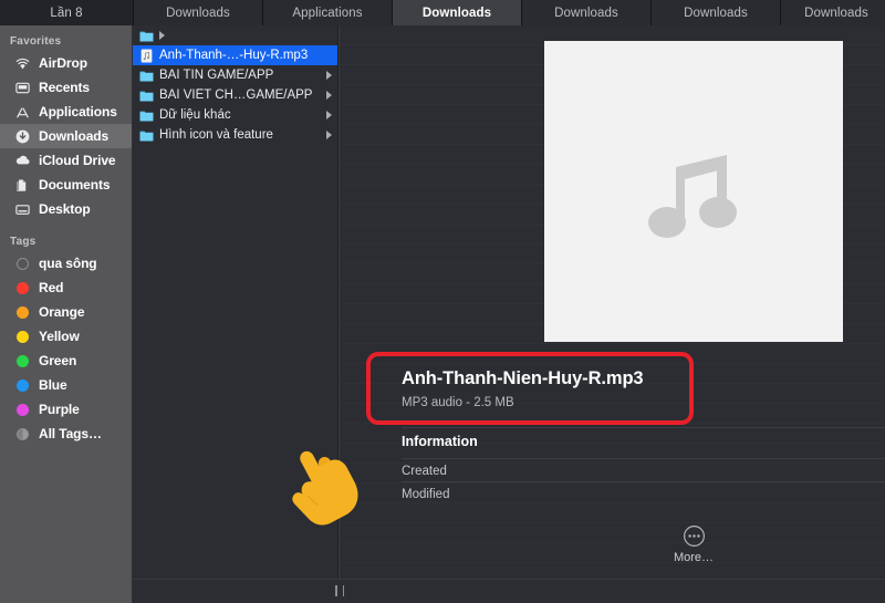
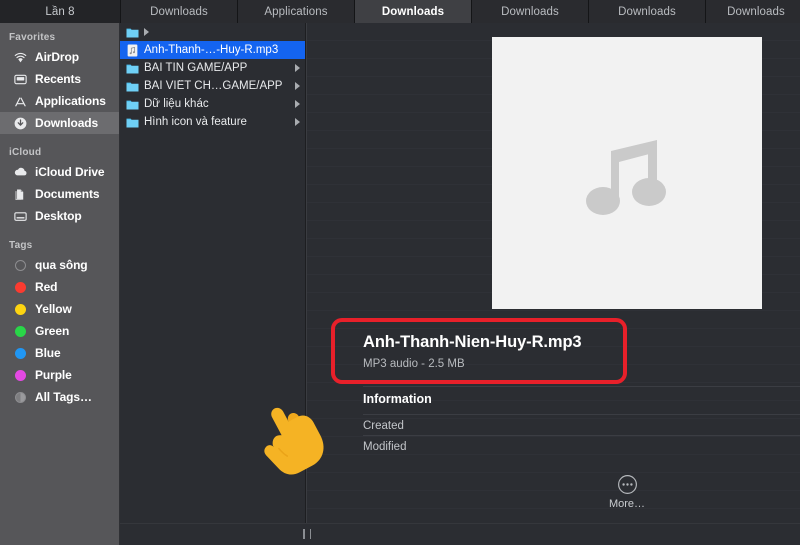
  Lần 8
  Downloads
  Applications
  Downloads
  Downloads
  Downloads
  Downloads
  Favorites
  AirDrop
  Recents
  Applications
  Downloads
+ iCloud
  iCloud Drive
  Documents
  Desktop
  Tags
  qua sông
  Red
- Orange
  Yellow
  Green
  Blue
  Purple
  All Tags…
  Anh-Thanh-…-Huy-R.mp3
  BÀI TIN GAME/APP
  BÀI VIẾT CH…GAME/APP
  Dữ liệu khác
  Hình icon và feature
  Anh-Thanh-Nien-Huy-R.mp3
  MP3 audio - 2.5 MB
  Information
  Created
  Modified
  More…
